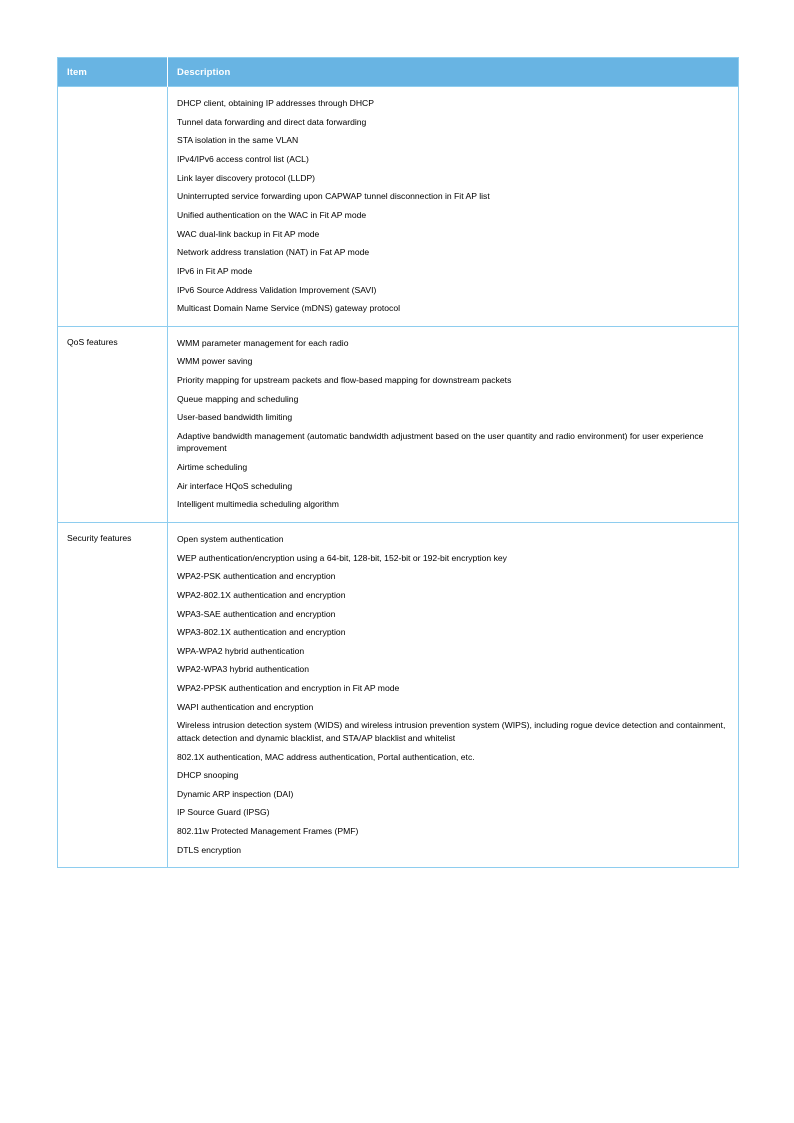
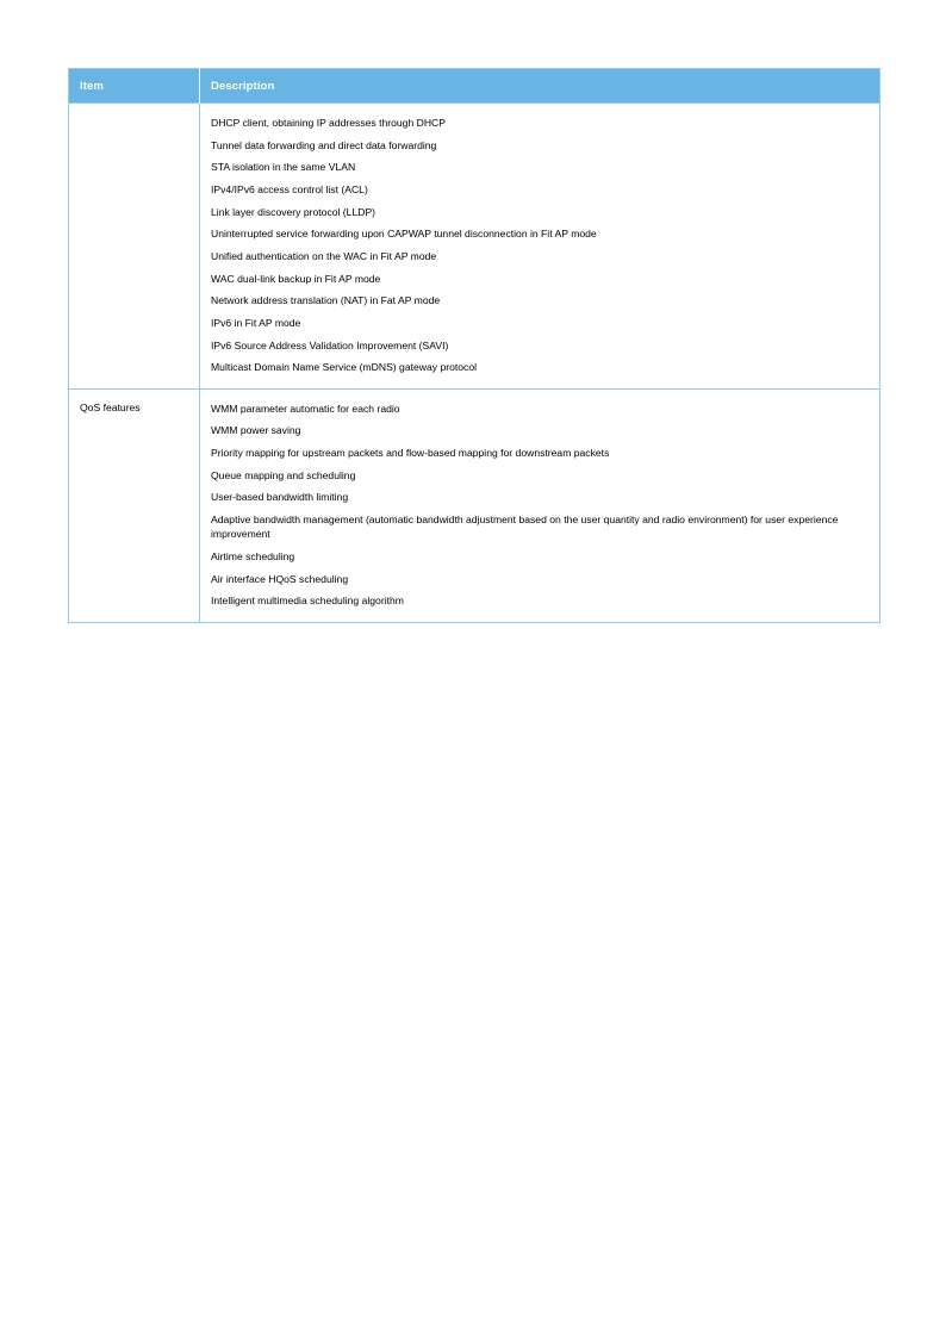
  Item	Description
- 	DHCP client, obtaining IP addresses through DHCP Tunnel data forwarding and direct data forwarding STA isolation in the same VLAN IPv4/IPv6 access control list (ACL) Link layer discovery protocol (LLDP) Uninterrupted service forwarding upon CAPWAP tunnel disconnection in Fit AP list Unified authentication on the WAC in Fit AP mode WAC dual-link backup in Fit AP mode Network address translation (NAT) in Fat AP mode IPv6 in Fit AP mode IPv6 Source Address Validation Improvement (SAVI) Multicast Domain Name Service (mDNS) gateway protocol
+ 	DHCP client, obtaining IP addresses through DHCP Tunnel data forwarding and direct data forwarding STA isolation in the same VLAN IPv4/IPv6 access control list (ACL) Link layer discovery protocol (LLDP) Uninterrupted service forwarding upon CAPWAP tunnel disconnection in Fit AP mode Unified authentication on the WAC in Fit AP mode WAC dual-link backup in Fit AP mode Network address translation (NAT) in Fat AP mode IPv6 in Fit AP mode IPv6 Source Address Validation Improvement (SAVI) Multicast Domain Name Service (mDNS) gateway protocol
- QoS features	WMM parameter management for each radio WMM power saving Priority mapping for upstream packets and flow-based mapping for downstream packets Queue mapping and scheduling User-based bandwidth limiting Adaptive bandwidth management (automatic bandwidth adjustment based on the user quantity and radio environment) for user experience improvement Airtime scheduling Air interface HQoS scheduling Intelligent multimedia scheduling algorithm
+ QoS features	WMM parameter automatic for each radio WMM power saving Priority mapping for upstream packets and flow-based mapping for downstream packets Queue mapping and scheduling User-based bandwidth limiting Adaptive bandwidth management (automatic bandwidth adjustment based on the user quantity and radio environment) for user experience improvement Airtime scheduling Air interface HQoS scheduling Intelligent multimedia scheduling algorithm
- Security features	Open system authentication WEP authentication/encryption using a 64-bit, 128-bit, 152-bit or 192-bit encryption key WPA2-PSK authentication and encryption WPA2-802.1X authentication and encryption WPA3-SAE authentication and encryption WPA3-802.1X authentication and encryption WPA-WPA2 hybrid authentication WPA2-WPA3 hybrid authentication WPA2-PPSK authentication and encryption in Fit AP mode WAPI authentication and encryption Wireless intrusion detection system (WIDS) and wireless intrusion prevention system (WIPS), including rogue device detection and containment, attack detection and dynamic blacklist, and STA/AP blacklist and whitelist 802.1X authentication, MAC address authentication, Portal authentication, etc. DHCP snooping Dynamic ARP inspection (DAI) IP Source Guard (IPSG) 802.11w Protected Management Frames (PMF) DTLS encryption
